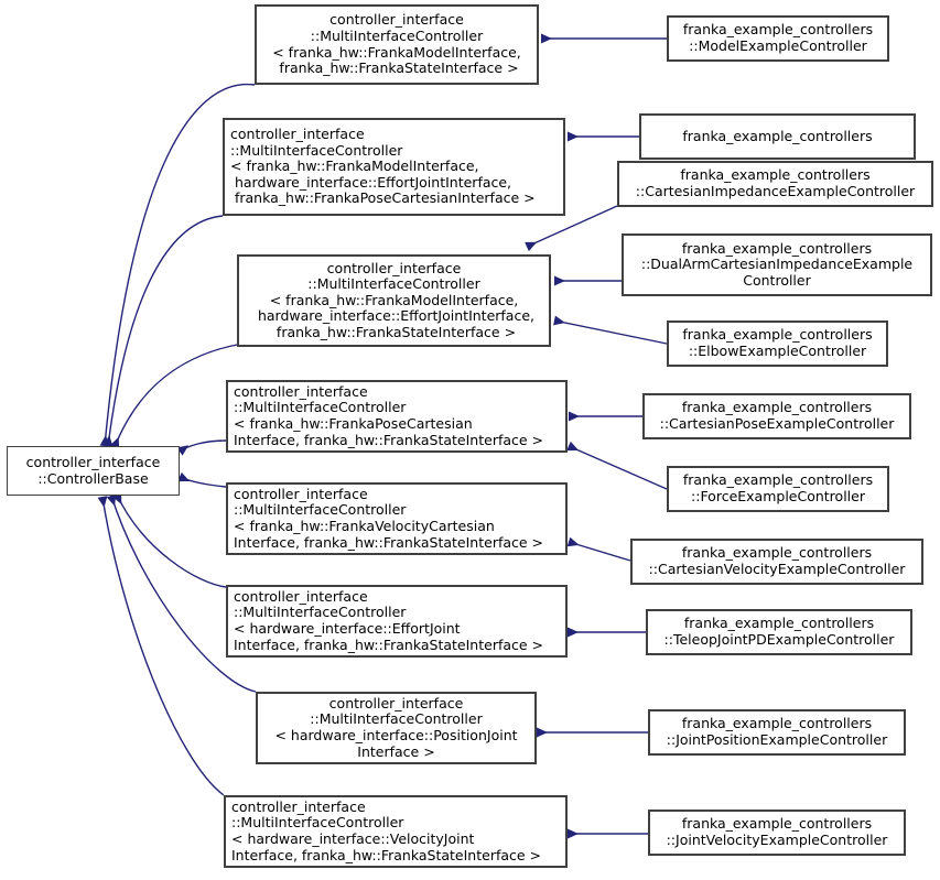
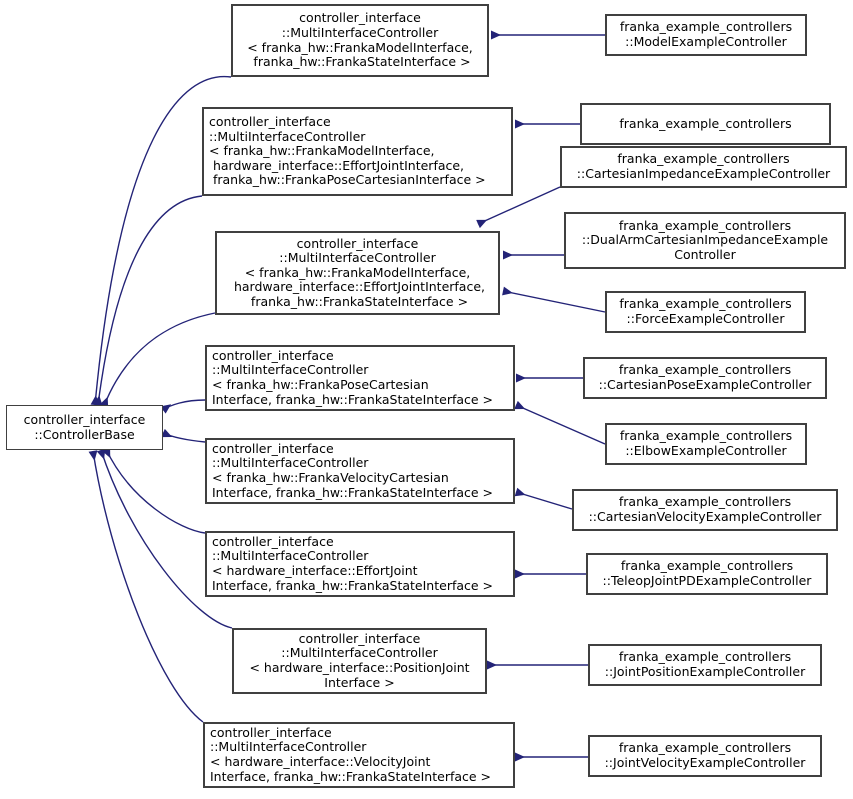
  controller_interface
  ::ControllerBase
  controller_interface
  ::MultiInterfaceController
  < franka_hw::FrankaModelInterface,
  franka_hw::FrankaStateInterface >
  controller_interface
  ::MultiInterfaceController
  < franka_hw::FrankaModelInterface,
  hardware_interface::EffortJointInterface,
  franka_hw::FrankaPoseCartesianInterface >
  controller_interface
  ::MultiInterfaceController
  < franka_hw::FrankaModelInterface,
  hardware_interface::EffortJointInterface,
  franka_hw::FrankaStateInterface >
  controller_interface
  ::MultiInterfaceController
  < franka_hw::FrankaPoseCartesian
  Interface, franka_hw::FrankaStateInterface >
  controller_interface
  ::MultiInterfaceController
  < franka_hw::FrankaVelocityCartesian
  Interface, franka_hw::FrankaStateInterface >
  controller_interface
  ::MultiInterfaceController
  < hardware_interface::EffortJoint
  Interface, franka_hw::FrankaStateInterface >
  controller_interface
  ::MultiInterfaceController
  < hardware_interface::PositionJoint
  Interface >
  controller_interface
  ::MultiInterfaceController
  < hardware_interface::VelocityJoint
  Interface, franka_hw::FrankaStateInterface >
  franka_example_controllers
  ::ModelExampleController
  franka_example_controllers
  franka_example_controllers
  ::CartesianImpedanceExampleController
  franka_example_controllers
  ::DualArmCartesianImpedanceExample
  Controller
  franka_example_controllers
- ::ElbowExampleController
+ ::ForceExampleController
  franka_example_controllers
  ::CartesianPoseExampleController
  franka_example_controllers
- ::ForceExampleController
+ ::ElbowExampleController
  franka_example_controllers
  ::CartesianVelocityExampleController
  franka_example_controllers
  ::TeleopJointPDExampleController
  franka_example_controllers
  ::JointPositionExampleController
  franka_example_controllers
  ::JointVelocityExampleController
